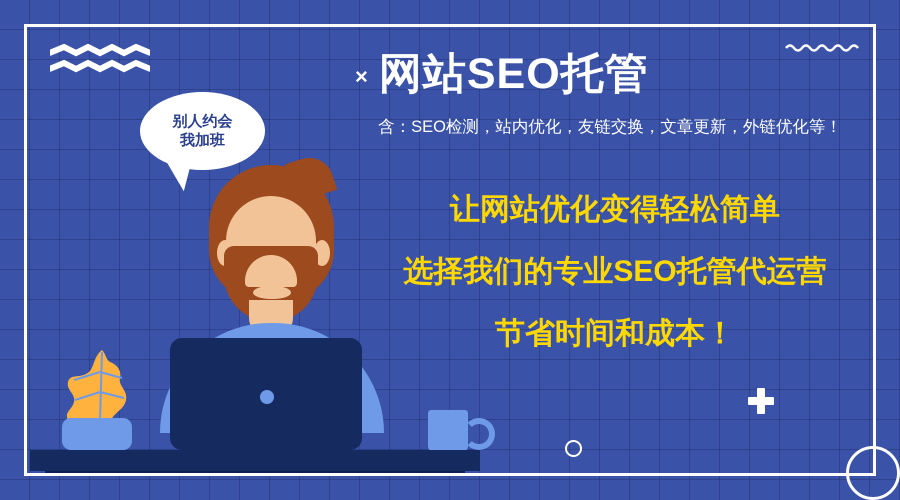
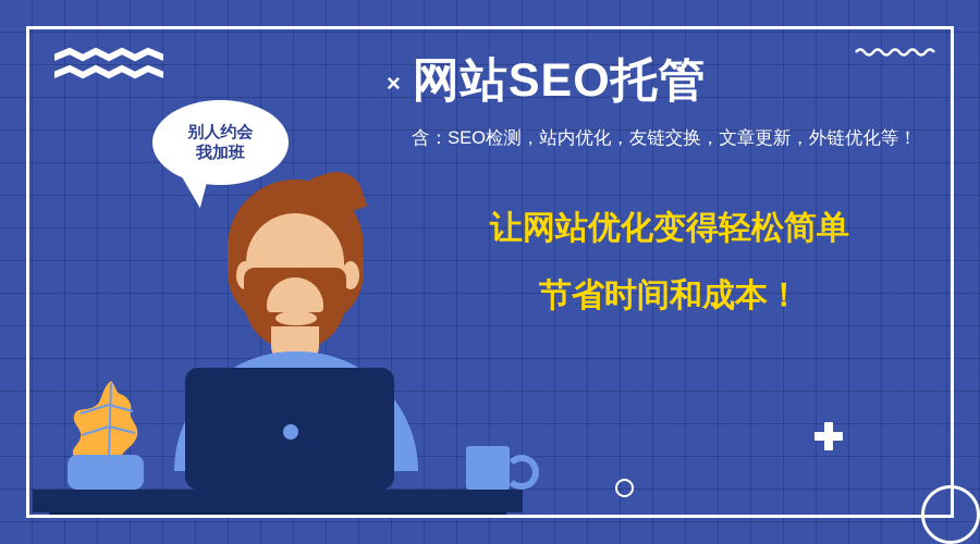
  别人约会
  我加班
  × 网站SEO托管
  含：SEO检测，站内优化，友链交换，文章更新，外链优化等！
  让网站优化变得轻松简单
- 选择我们的专业SEO托管代运营
  节省时间和成本！
